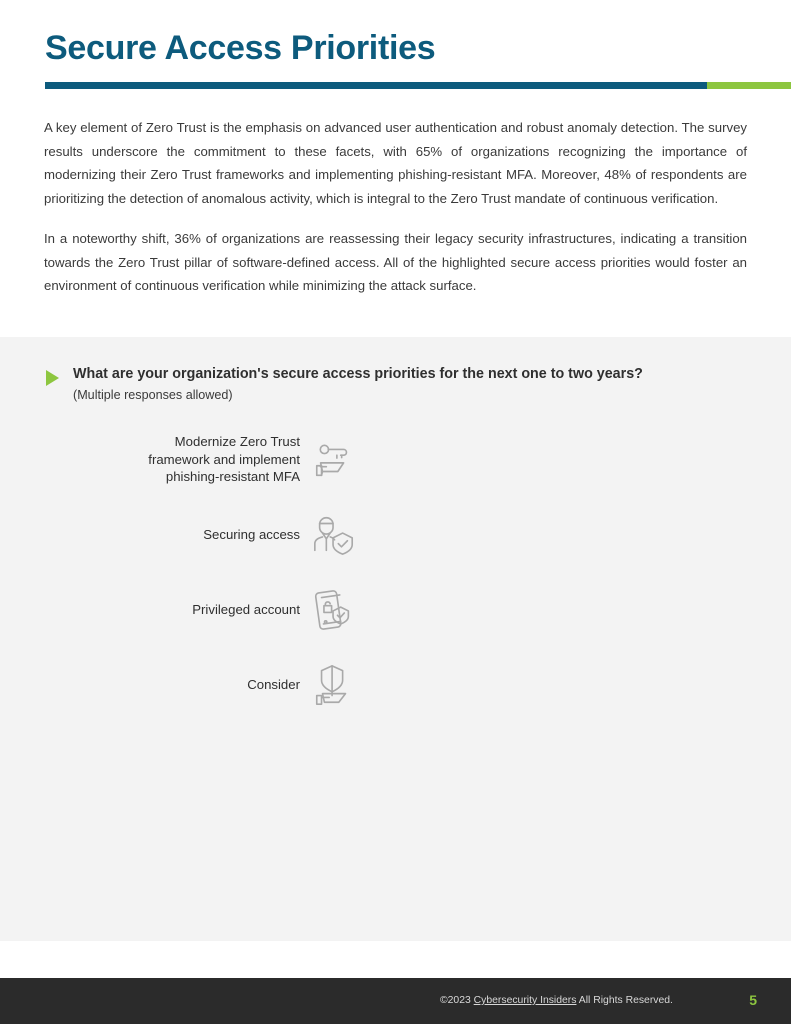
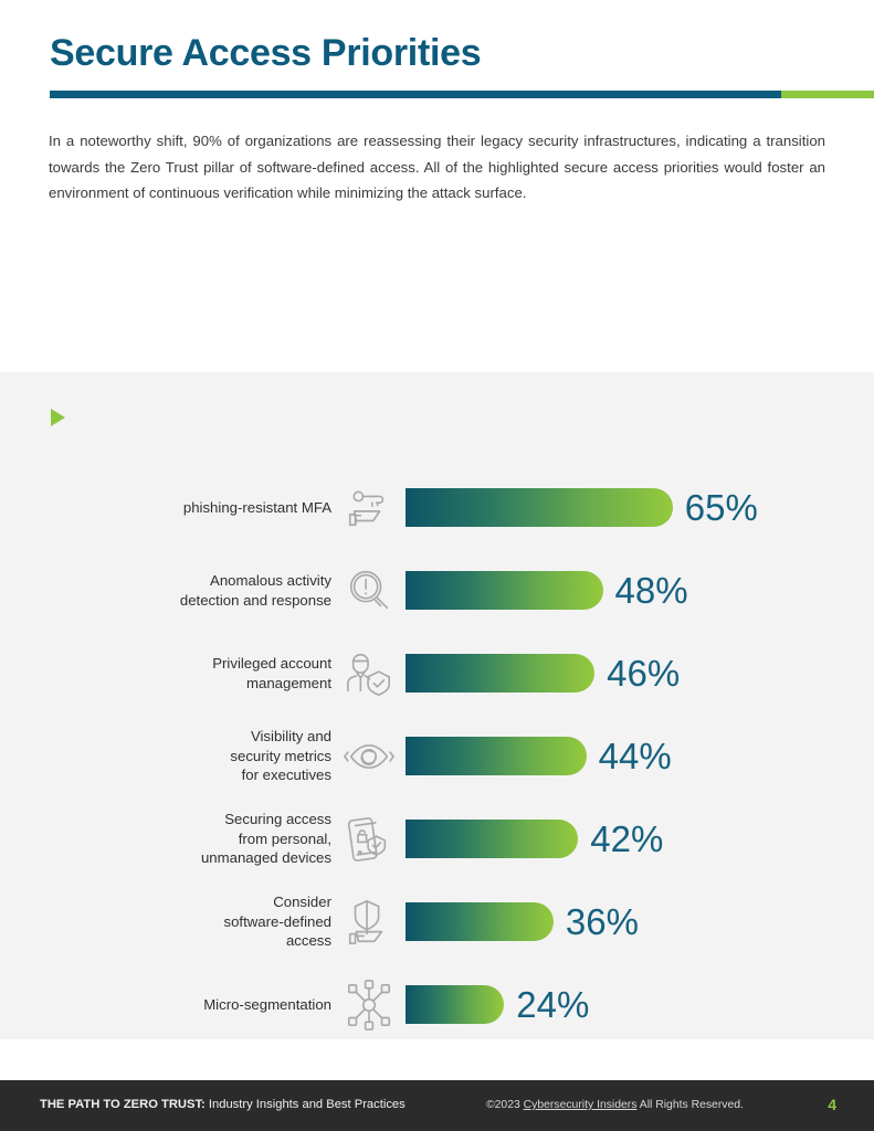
  Secure Access Priorities
- A key element of Zero Trust is the emphasis on advanced user authentication and robust anomaly detection. The survey results underscore the commitment to these facets, with 65% of organizations recognizing the importance of modernizing their Zero Trust frameworks and implementing phishing-resistant MFA. Moreover, 48% of respondents are prioritizing the detection of anomalous activity, which is integral to the Zero Trust mandate of continuous verification.
- In a noteworthy shift, 36% of organizations are reassessing their legacy security infrastructures, indicating a transition towards the Zero Trust pillar of software-defined access. All of the highlighted secure access priorities would foster an environment of continuous verification while minimizing the attack surface.
+ In a noteworthy shift, 90% of organizations are reassessing their legacy security infrastructures, indicating a transition towards the Zero Trust pillar of software-defined access. All of the highlighted secure access priorities would foster an environment of continuous verification while minimizing the attack surface.
- What are your organization's secure access priorities for the next one to two years?
- (Multiple responses allowed)
- Modernize Zero Trust
- framework and implement
  phishing-resistant MFA
+ 65%
+ Anomalous activity
+ detection and response
+ 48%
- Securing access
+ Privileged account
+ management
+ 46%
+ Visibility and
+ security metrics
+ for executives
+ 44%
- Privileged account
+ Securing access
+ from personal,
+ unmanaged devices
+ 42%
  Consider
+ software-defined
+ access
+ 36%
+ Micro-segmentation
+ 24%
+ THE PATH TO ZERO TRUST: Industry Insights and Best Practices
  ©2023 Cybersecurity Insiders All Rights Reserved.
- 5
+ 4
